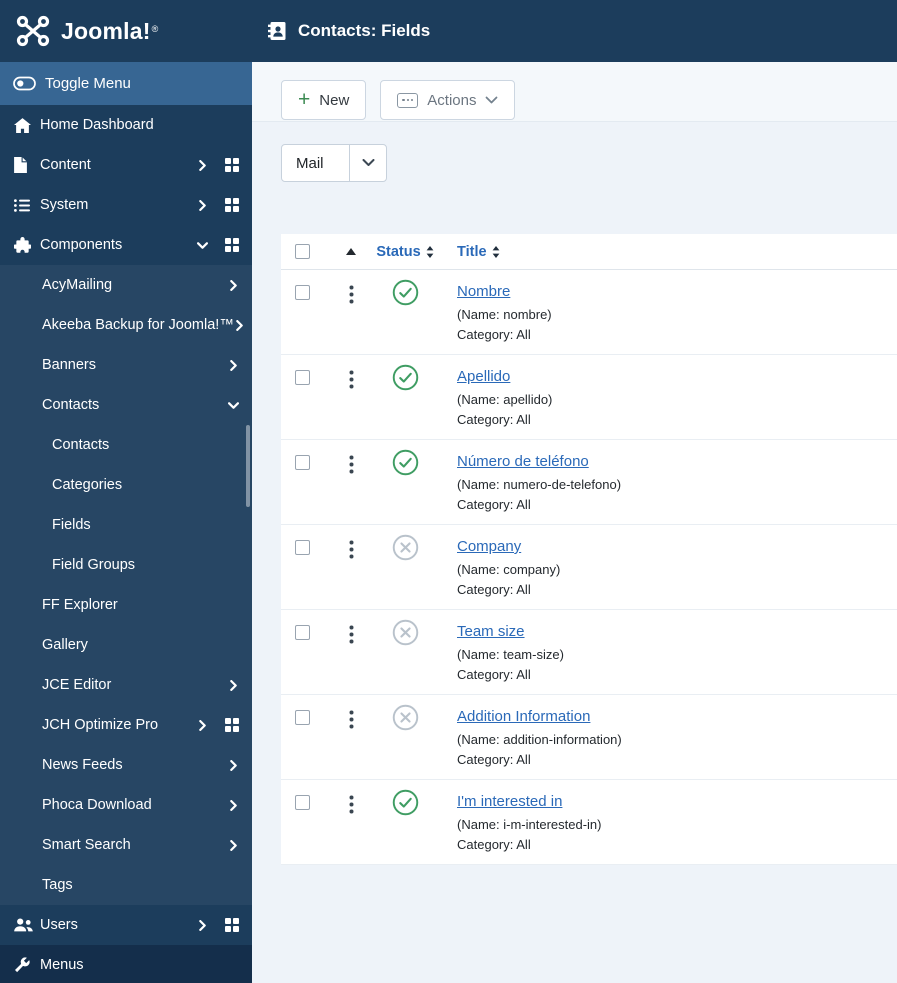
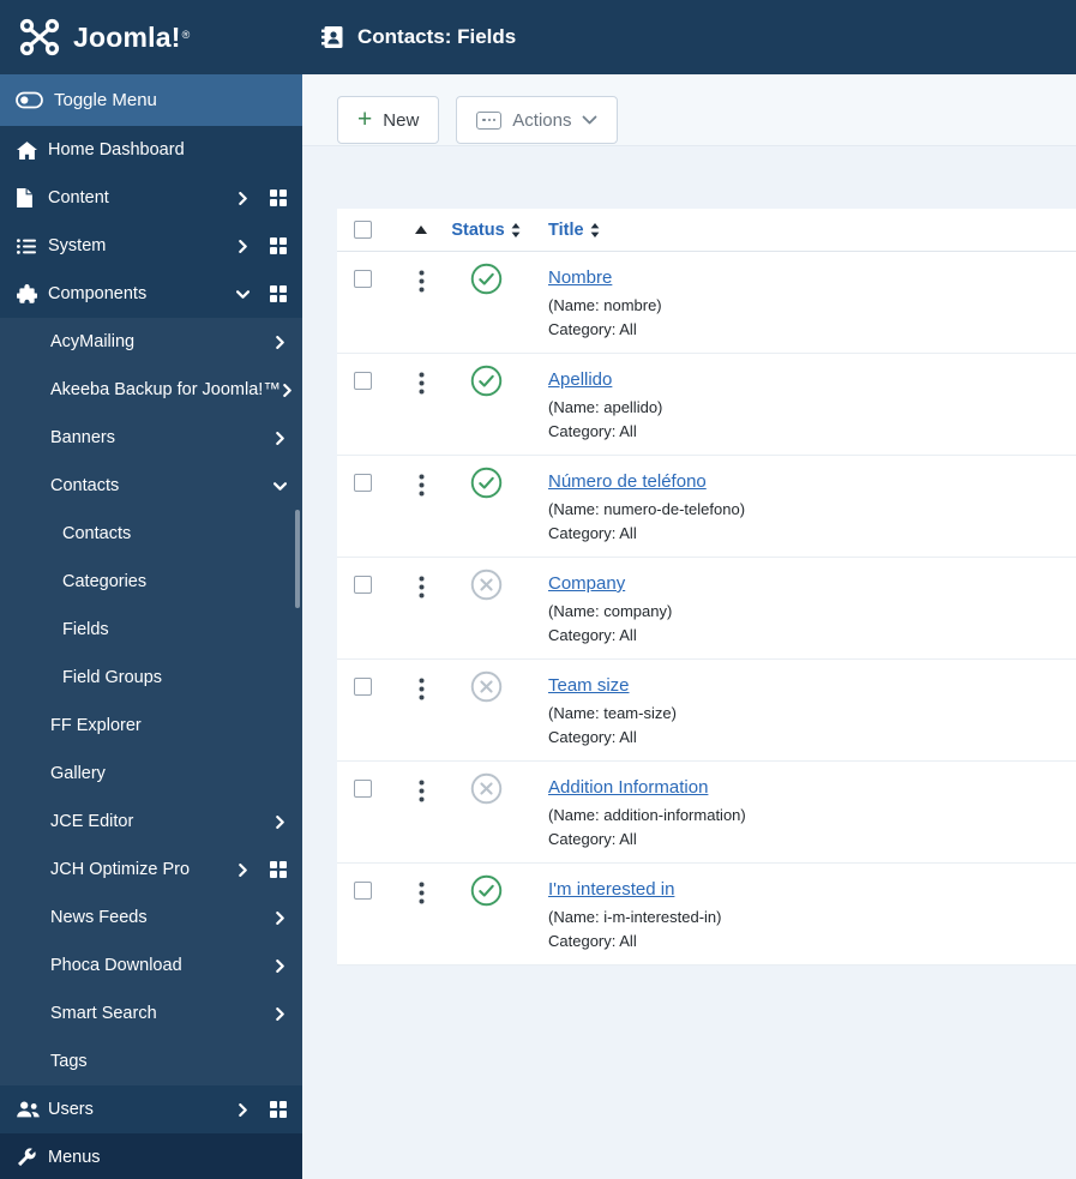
  Joomla!®
  Contacts: Fields
  Toggle Menu
  Home Dashboard
  Content
  System
  Components
  AcyMailing
  Akeeba Backup for Joomla!™
  Banners
  Contacts
  Contacts
  Categories
  Fields
  Field Groups
  FF Explorer
  Gallery
  JCE Editor
  JCH Optimize Pro
  News Feeds
  Phoca Download
  Smart Search
  Tags
  Users
  Menus
  +
  New
  Actions
- Mail
  Status
  Title
  Nombre
  (Name: nombre)
  Category: All
  Apellido
  (Name: apellido)
  Category: All
  Número de teléfono
  (Name: numero-de-telefono)
  Category: All
  Company
  (Name: company)
  Category: All
  Team size
  (Name: team-size)
  Category: All
  Addition Information
  (Name: addition-information)
  Category: All
  I'm interested in
  (Name: i-m-interested-in)
  Category: All
